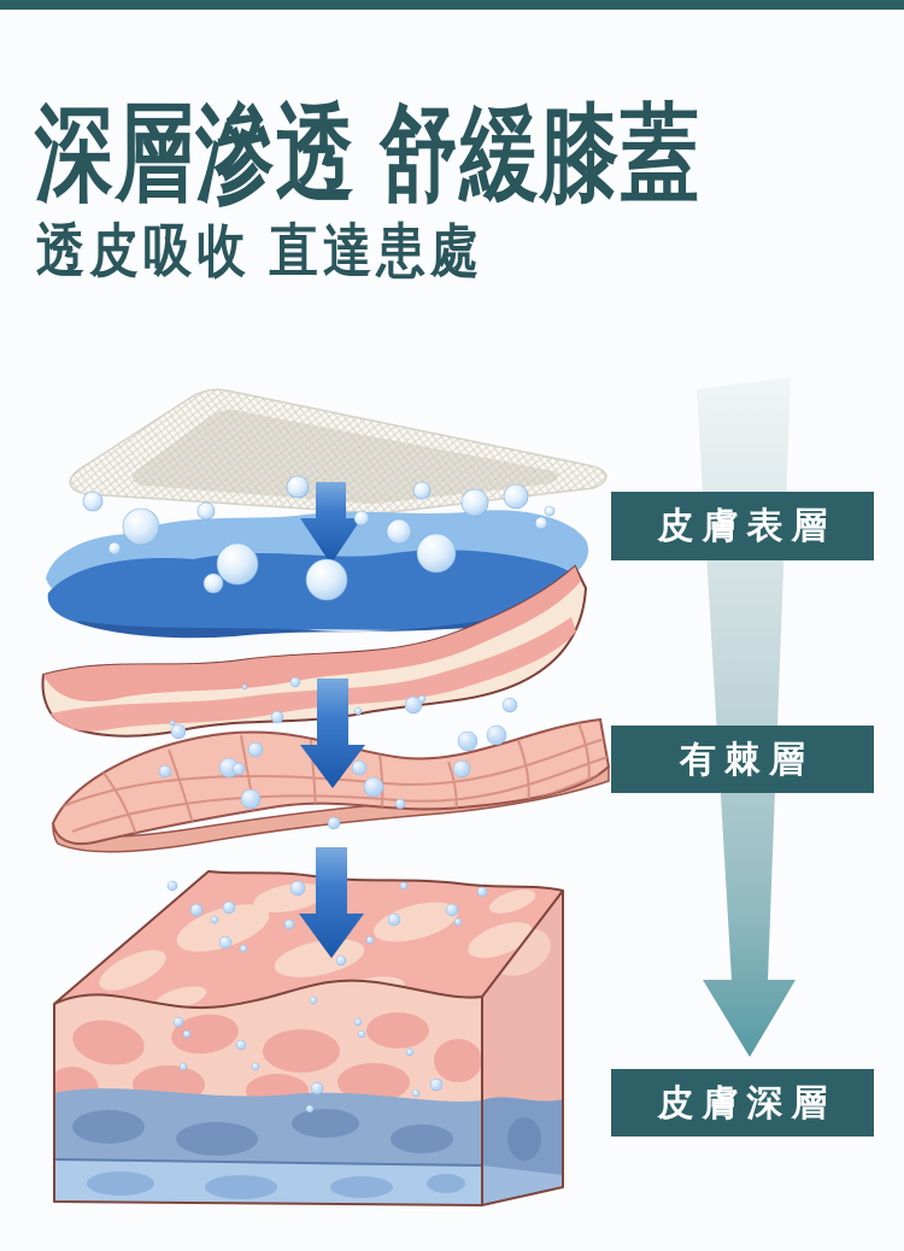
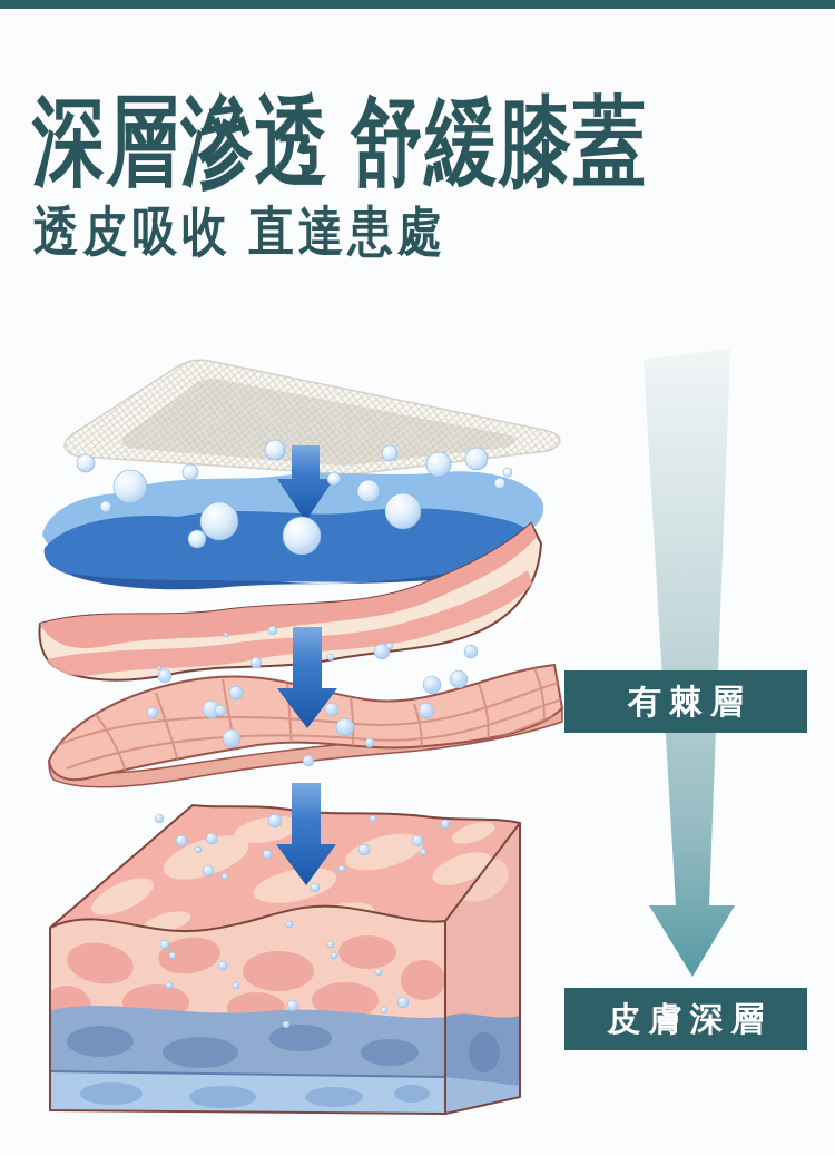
  深層滲透 舒緩膝蓋
  透皮吸收 直達患處
- 皮膚表層
  有棘層
  皮膚深層
